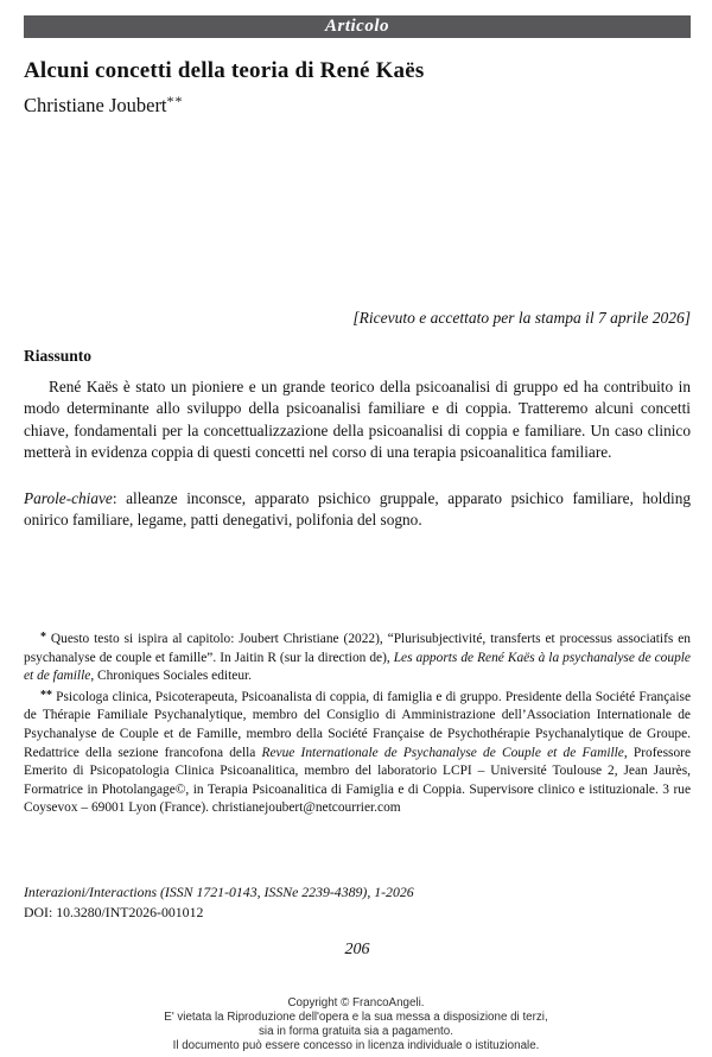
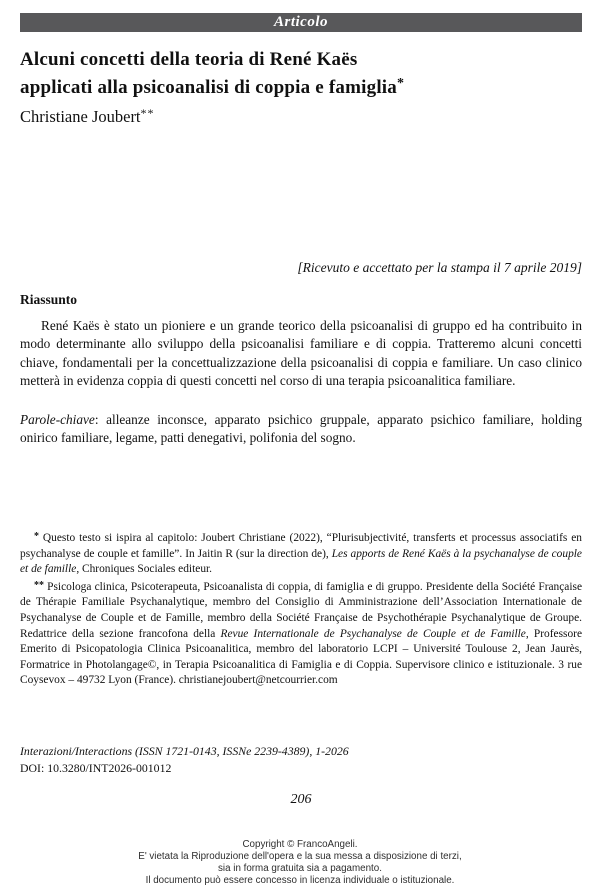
  Articolo
  Alcuni concetti della teoria di René Kaës
+ applicati alla psicoanalisi di coppia e famiglia*
  Christiane Joubert**
- [Ricevuto e accettato per la stampa il 7 aprile 2026]
+ [Ricevuto e accettato per la stampa il 7 aprile 2019]
  Riassunto
  René Kaës è stato un pioniere e un grande teorico della psicoanalisi di gruppo ed ha contribuito in modo determinante allo sviluppo della psicoanalisi familiare e di coppia. Tratteremo alcuni concetti chiave, fondamentali per la concettualizzazione della psicoanalisi di coppia e familiare. Un caso clinico metterà in evidenza coppia di questi concetti nel corso di una terapia psicoanalitica familiare.
  Parole-chiave: alleanze inconsce, apparato psichico gruppale, apparato psichico familiare, holding onirico familiare, legame, patti denegativi, polifonia del sogno.
  * Questo testo si ispira al capitolo: Joubert Christiane (2022), “Plurisubjectivité, transferts et processus associatifs en psychanalyse de couple et famille”. In Jaitin R (sur la direction de), Les apports de René Kaës à la psychanalyse de couple et de famille, Chroniques Sociales editeur.
- ** Psicologa clinica, Psicoterapeuta, Psicoanalista di coppia, di famiglia e di gruppo. Presidente della Société Française de Thérapie Familiale Psychanalytique, membro del Consiglio di Amministrazione dell’Association Internationale de Psychanalyse de Couple et de Famille, membro della Société Française de Psychothérapie Psychanalytique de Groupe. Redattrice della sezione francofona della Revue Internationale de Psychanalyse de Couple et de Famille, Professore Emerito di Psicopatologia Clinica Psicoanalitica, membro del laboratorio LCPI – Université Toulouse 2, Jean Jaurès, Formatrice in Photolangage©, in Terapia Psicoanalitica di Famiglia e di Coppia. Supervisore clinico e istituzionale. 3 rue Coysevox – 69001 Lyon (France). christianejoubert@netcourrier.com
+ ** Psicologa clinica, Psicoterapeuta, Psicoanalista di coppia, di famiglia e di gruppo. Presidente della Société Française de Thérapie Familiale Psychanalytique, membro del Consiglio di Amministrazione dell’Association Internationale de Psychanalyse de Couple et de Famille, membro della Société Française de Psychothérapie Psychanalytique de Groupe. Redattrice della sezione francofona della Revue Internationale de Psychanalyse de Couple et de Famille, Professore Emerito di Psicopatologia Clinica Psicoanalitica, membro del laboratorio LCPI – Université Toulouse 2, Jean Jaurès, Formatrice in Photolangage©, in Terapia Psicoanalitica di Famiglia e di Coppia. Supervisore clinico e istituzionale. 3 rue Coysevox – 49732 Lyon (France). christianejoubert@netcourrier.com
  Interazioni/Interactions (ISSN 1721-0143, ISSNe 2239-4389), 1-2026
  DOI: 10.3280/INT2026-001012
  206
  Copyright © FrancoAngeli.
  E' vietata la Riproduzione dell'opera e la sua messa a disposizione di terzi,
  sia in forma gratuita sia a pagamento.
  Il documento può essere concesso in licenza individuale o istituzionale.
